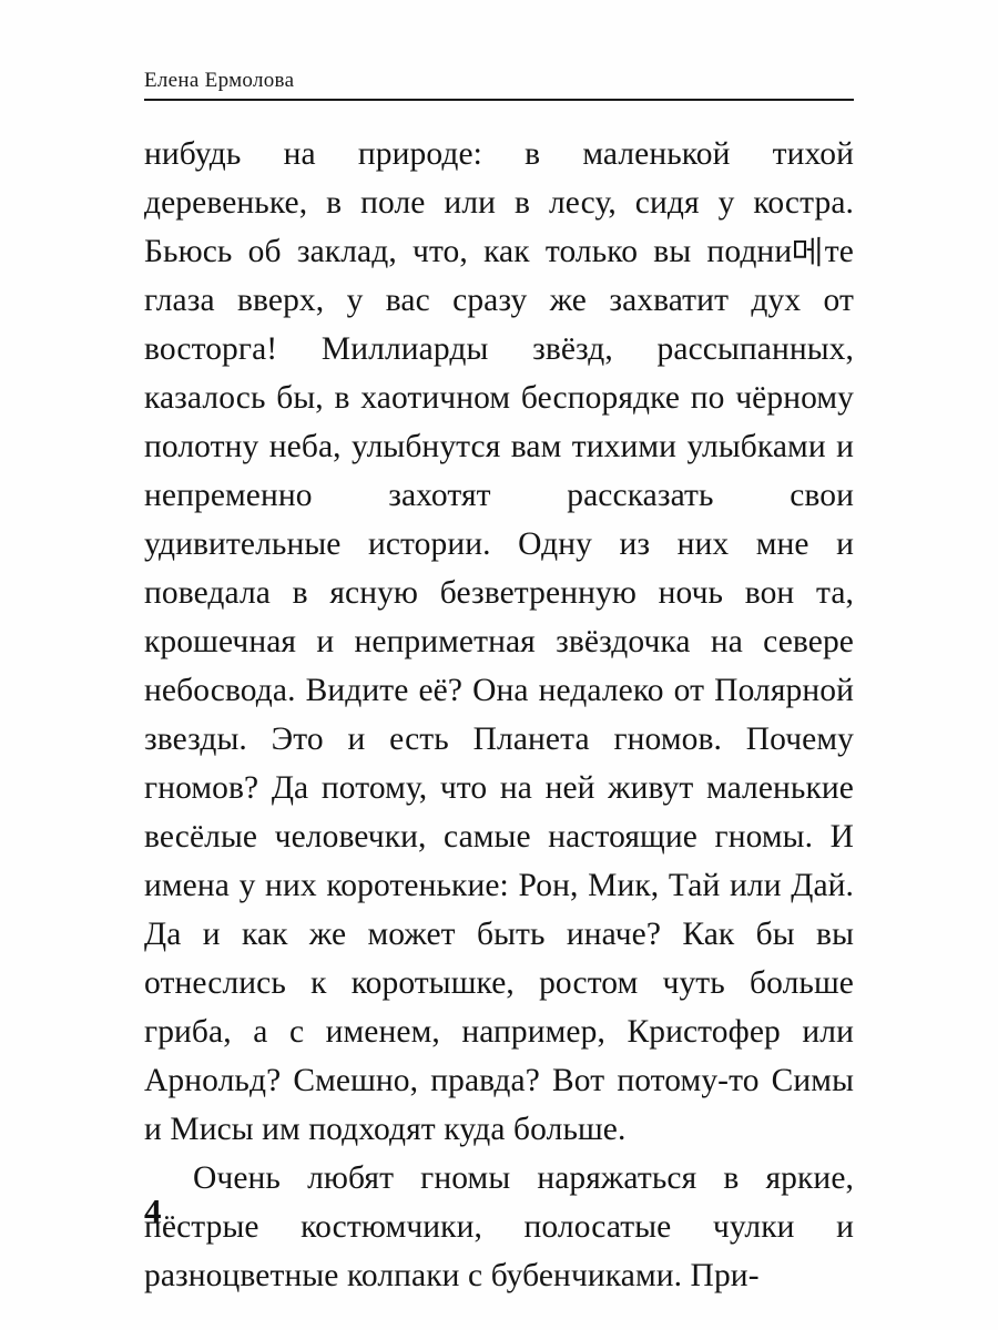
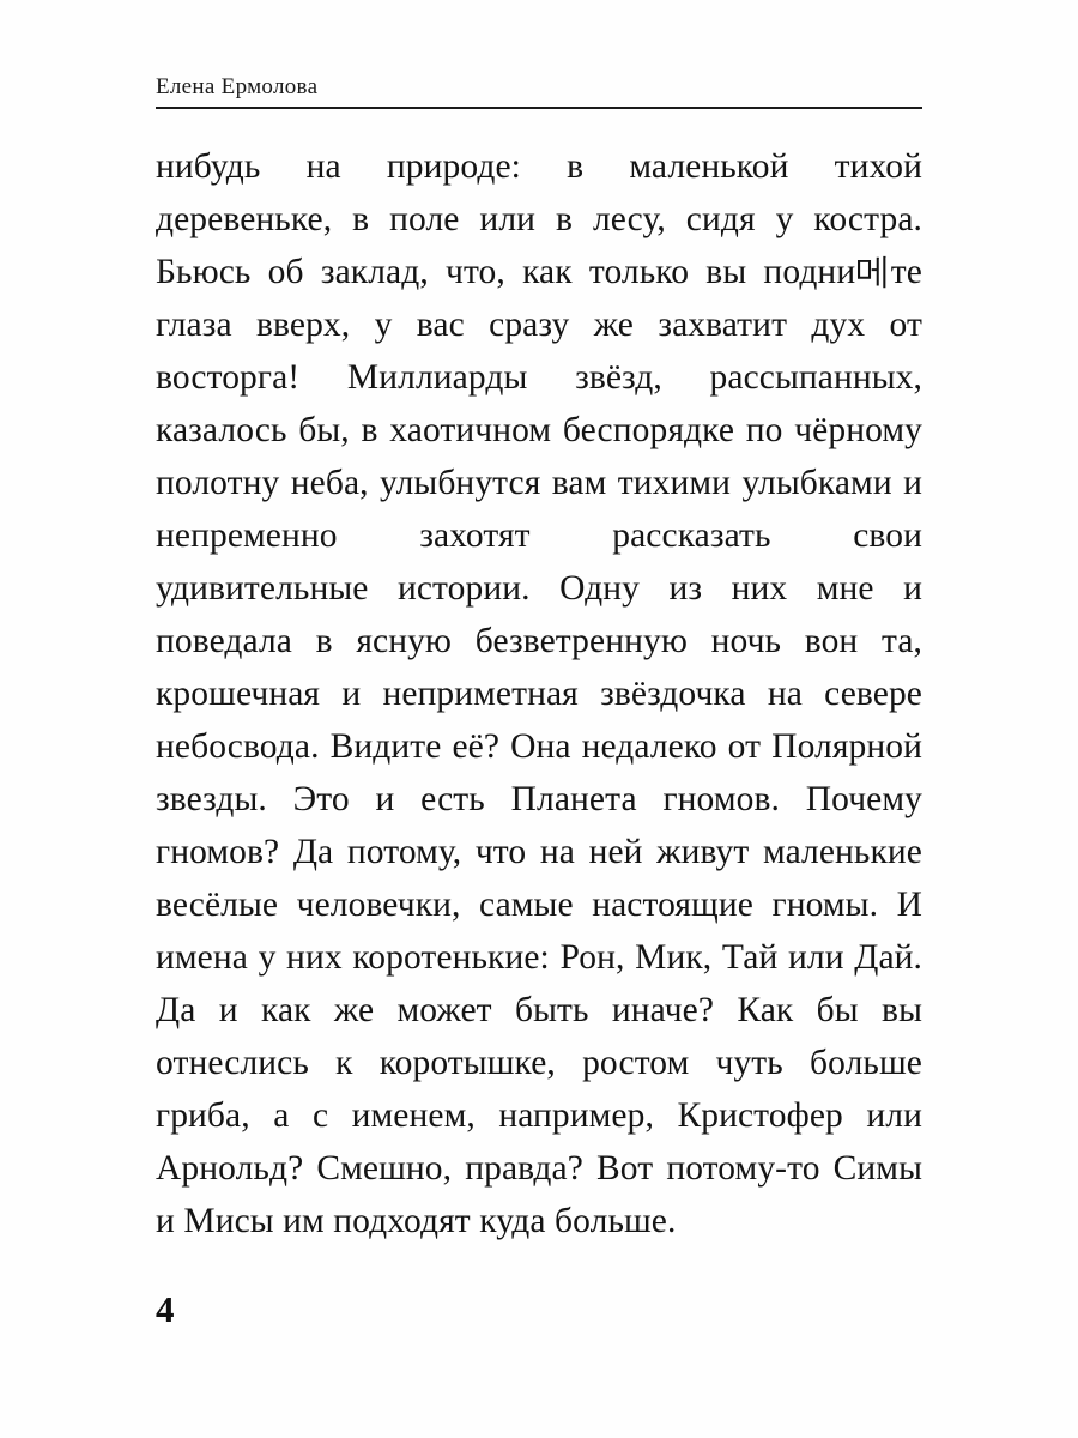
  Елена Ермолова
  нибудь на природе: в маленькой тихой деревеньке, в поле или в лесу, сидя у костра. Бьюсь об заклад, что, как только вы подни메те глаза вверх, у вас сразу же захватит дух от восторга! Миллиарды звёзд, рассыпанных, казалось бы, в хаотичном беспорядке по чёрному полотну неба, улыбнутся вам тихими улыбками и непременно захотят рассказать свои удивительные истории. Одну из них мне и поведала в ясную безветренную ночь вон та, крошечная и неприметная звёздочка на севере небосвода. Видите её? Она недалеко от Полярной звезды. Это и есть Планета гномов. Почему гномов? Да потому, что на ней живут маленькие весёлые человечки, самые настоящие гномы. И имена у них коротенькие: Рон, Мик, Тай или Дай. Да и как же может быть иначе? Как бы вы отнеслись к коротышке, ростом чуть больше гриба, а с именем, например, Кристофер или Арнольд? Смешно, правда? Вот потому-то Симы и Мисы им подходят куда больше.
- Очень любят гномы наряжаться в яркие, пёстрые костюмчики, полосатые чулки и разноцветные колпаки с бубенчиками. При-
  4
